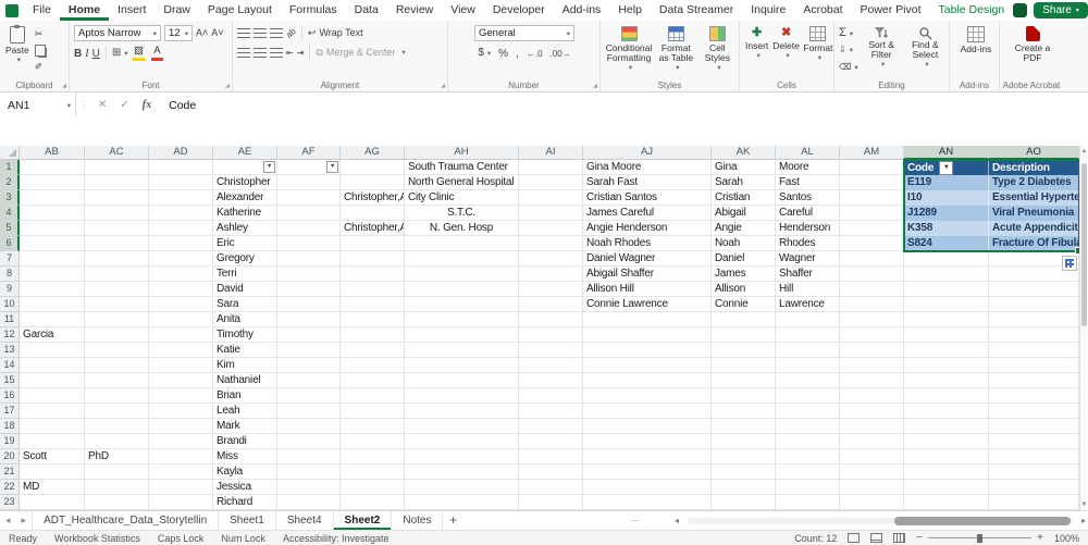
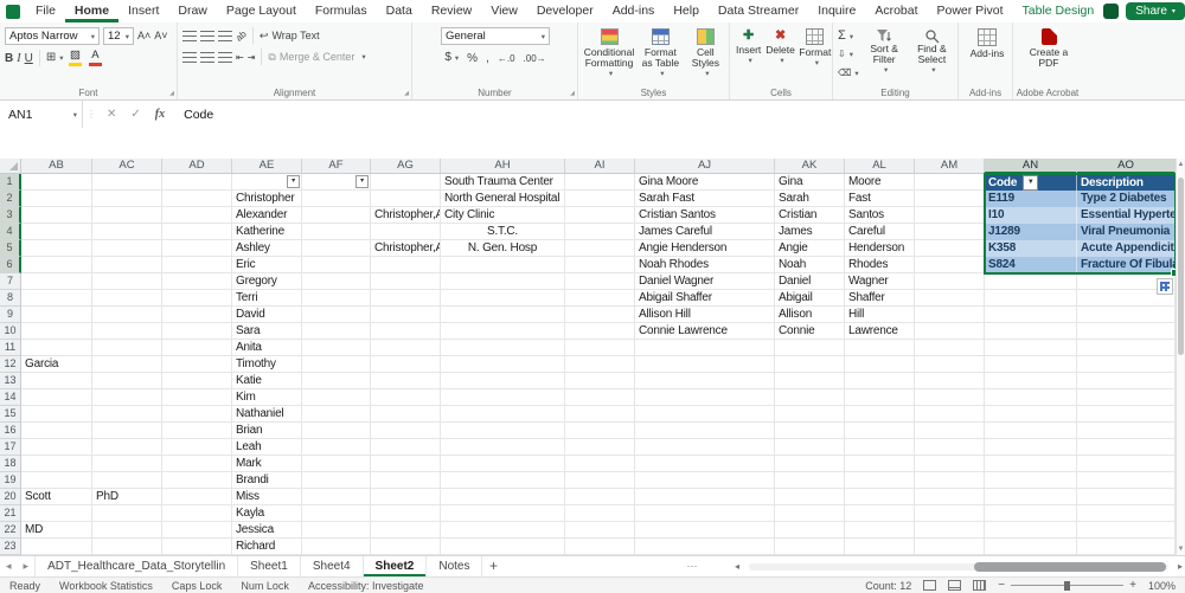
  File
  Home
  Insert
  Draw
  Page Layout
  Formulas
  Data
  Review
  View
  Developer
  Add-ins
  Help
  Data Streamer
  Inquire
  Acrobat
  Power Pivot
  Table Design
  Share
- Paste
- ✂
- ✐
- Clipboard
  Aptos Narrow
  12
  A˄
  A˅
  B
  I
  U
  ▨
  A
  Font
  ↩
  Wrap Text
  ⇤
  ⇥
  ⧉
  Merge & Center
  Alignment
  General
  %
  ,
  ←.0
  .00→
  Number
  Conditional Formatting
  Format as Table
  Cell Styles
  Styles
  ✚
  Insert
  ✖
  Delete
  Format
  Cells
  Sort & Filter
  Find & Select
  Editing
  Add-ins
  Add-ins
  Create a PDF
  Adobe Acrobat
  AN1
  ⋮
  ✕
  ✓
  fx
  Code
  AB
  AC
  AD
  AE
  AF
  AG
  AH
  AI
  AJ
  AK
  AL
  AM
  AN
  AO
  1
  South Trauma Center
  Gina Moore
  Gina
  Moore
  Code
  Description
  2
  Christopher
  North General Hospital
  Sarah Fast
  Sarah
  Fast
  E119
  Type 2 Diabetes
  3
  Alexander
  Christopher,A
  City Clinic
  Cristian Santos
  Cristian
  Santos
  I10
  Essential Hyperte
  4
  Katherine
  S.T.C.
  James Careful
- Abigail
+ James
  Careful
  J1289
  Viral Pneumonia
  5
  Ashley
  Christopher,A
  N. Gen. Hosp
  Angie Henderson
  Angie
  Henderson
  K358
  Acute Appendiciti
  6
  Eric
  Noah Rhodes
  Noah
  Rhodes
  S824
  Fracture Of Fibula
  7
  Gregory
  Daniel Wagner
  Daniel
  Wagner
  8
  Terri
  Abigail Shaffer
- James
+ Abigail
  Shaffer
  9
  David
  Allison Hill
  Allison
  Hill
  10
  Sara
  Connie Lawrence
  Connie
  Lawrence
  11
  Anita
  12
  Garcia
  Timothy
  13
  Katie
  14
  Kim
  15
  Nathaniel
  16
  Brian
  17
  Leah
  18
  Mark
  19
  Brandi
  20
  Scott
  PhD
  Miss
  21
  Kayla
  22
  MD
  Jessica
  23
  Richard
  ◂
  ▸
  ADT_Healthcare_Data_Storytellin
  Sheet1
  Sheet4
  Sheet2
  Notes
  +
  ⋯
  ◂
  ▸
  Ready
  Workbook Statistics
  Caps Lock
  Num Lock
  Accessibility: Investigate
  Count: 12
  −
  +
  100%
